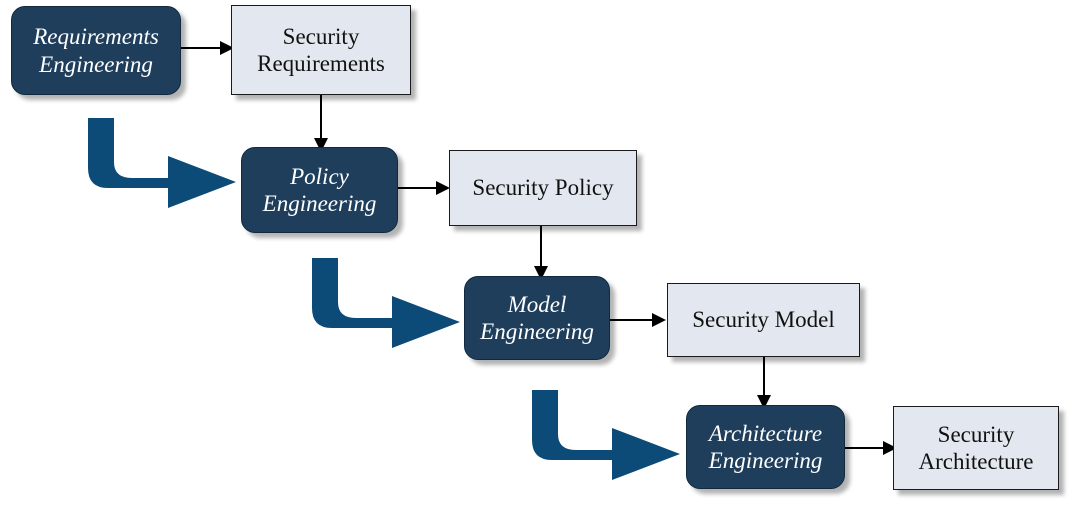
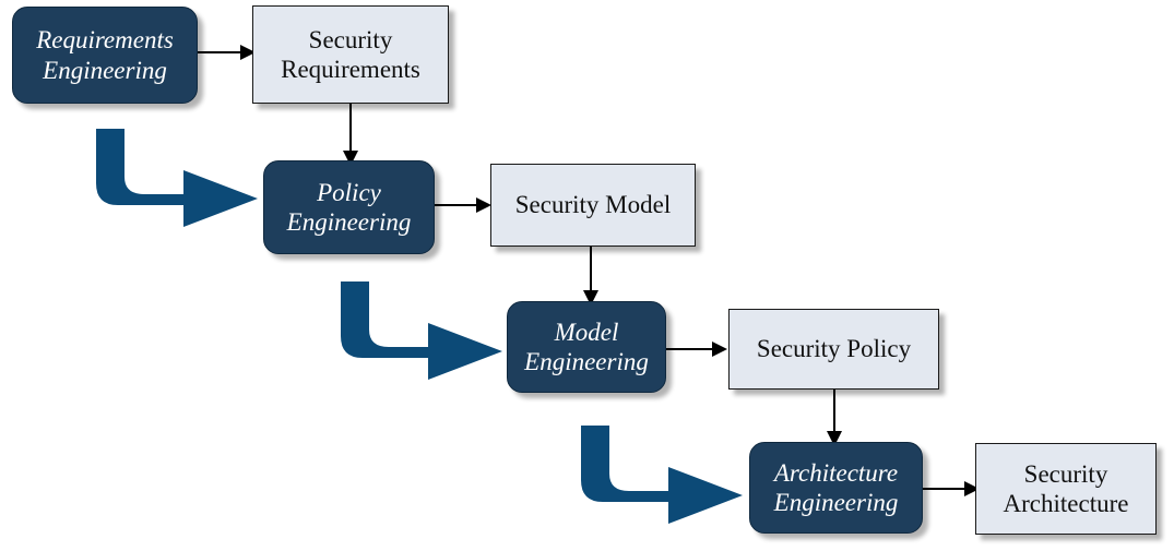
  Requirements
  Engineering
  Security
  Requirements
  Policy
  Engineering
- Security Policy
+ Security Model
  Model
  Engineering
- Security Model
+ Security Policy
  Architecture
  Engineering
  Security
  Architecture
